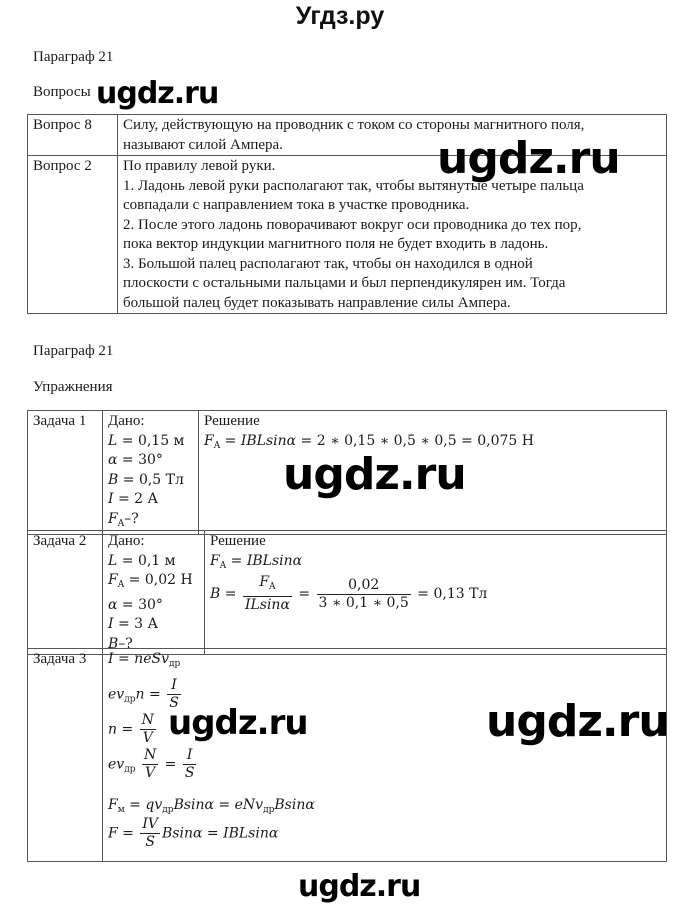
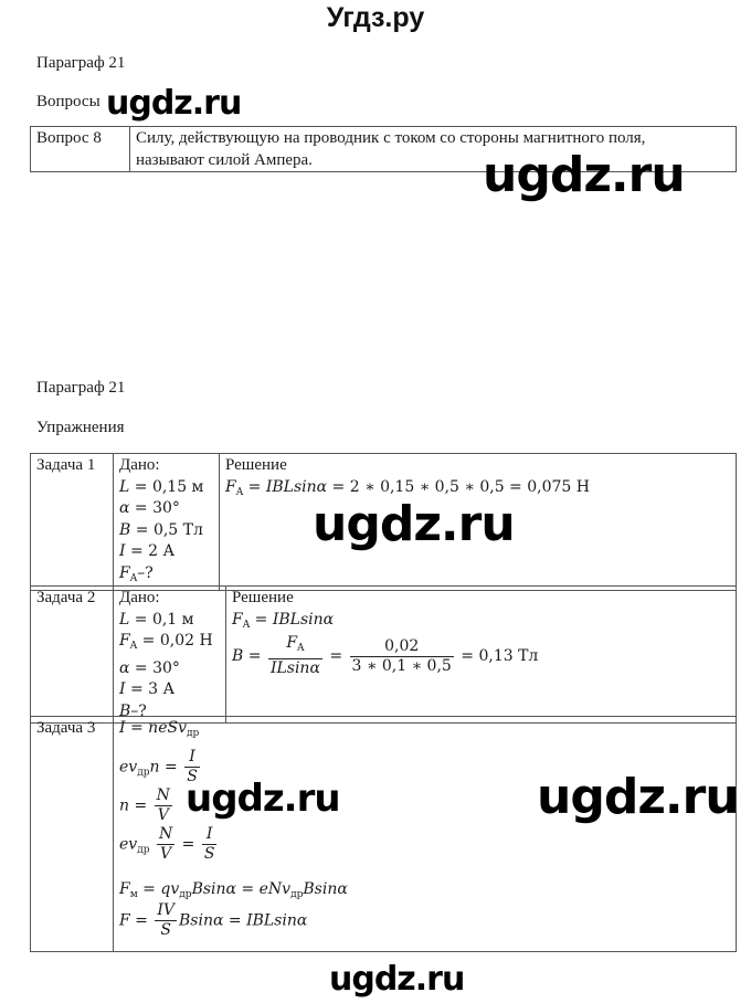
  Угдз.ру
  Параграф 21
  Вопросы
  ugdz.ru
  Вопрос 8	Силу, действующую на проводник с током со стороны магнитного поля, называют силой Ампера.
- Вопрос 2	По правилу левой руки. 1. Ладонь левой руки располагают так, чтобы вытянутые четыре пальца совпадали с направлением тока в участке проводника. 2. После этого ладонь поворачивают вокруг оси проводника до тех пор, пока вектор индукции магнитного поля не будет входить в ладонь. 3. Большой палец располагают так, чтобы он находился в одной плоскости с остальными пальцами и был перпендикулярен им. Тогда большой палец будет показывать направление силы Ампера.
  ugdz.ru
  Параграф 21
  Упражнения
  Задача 1	Дано: L = 0,15 м α = 30° B = 0,5 Тл I = 2 А FA–?	Решение FA = IBLsinα = 2 ∗ 0,15 ∗ 0,5 ∗ 0,5 = 0,075 Н
  ugdz.ru
  Задача 2	Дано: L = 0,1 м FA = 0,02 Н α = 30° I = 3 А B–?	Решение FA = IBLsinα B = FAILsinα = 0,023 ∗ 0,1 ∗ 0,5 = 0,13 Тл
  Задача 3	I = neSvдр evдрn = IS n = NV evдр NV = IS Fм = qvдрBsinα = eNvдрBsinα F = IVSBsinα = IBLsinα
  ugdz.ru
  ugdz.ru
  ugdz.ru
